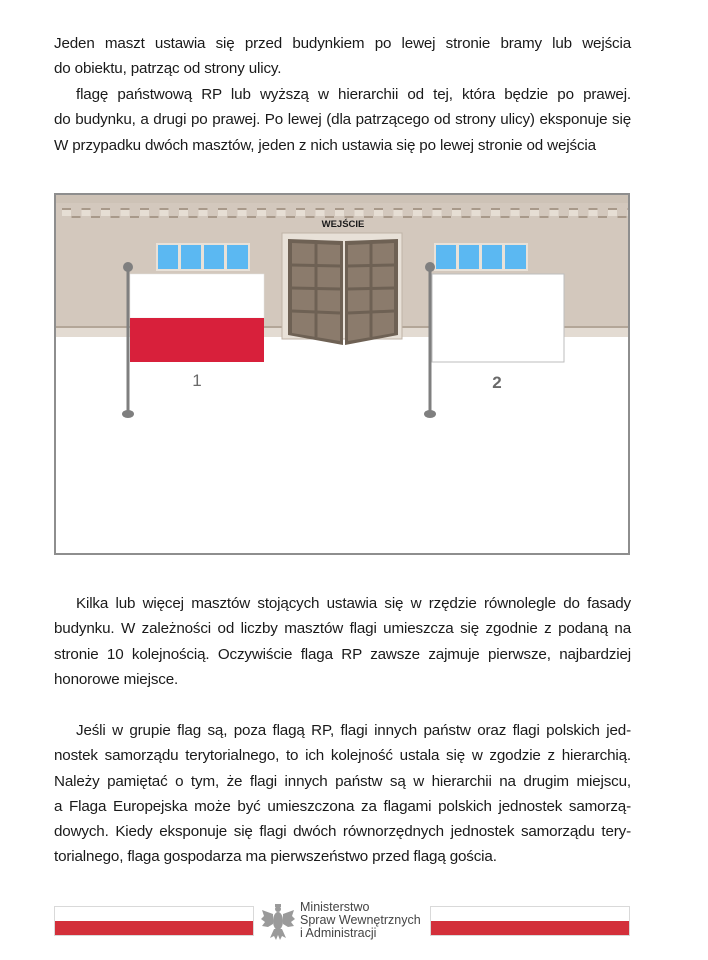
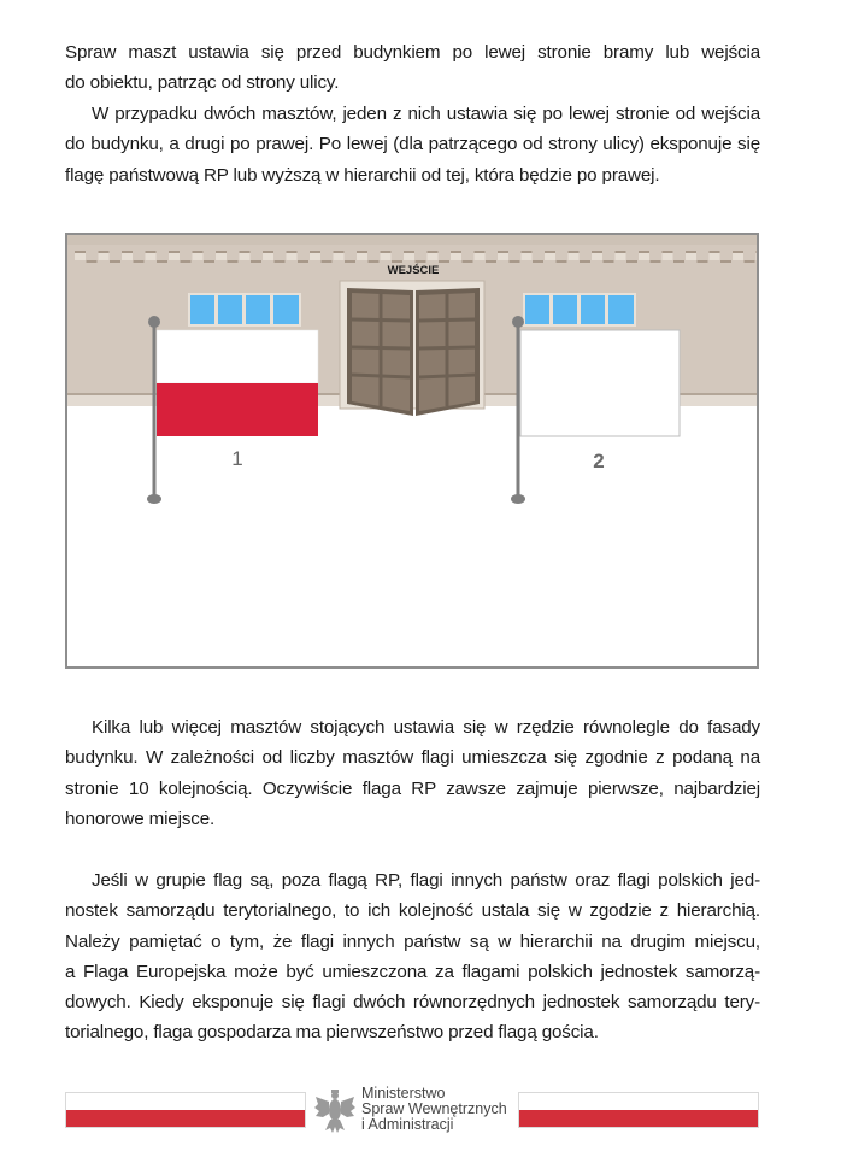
- Jeden maszt ustawia się przed budynkiem po lewej stronie bramy lub wejścia
+ Spraw maszt ustawia się przed budynkiem po lewej stronie bramy lub wejścia
  do obiektu, patrząc od strony ulicy.
- flagę państwową RP lub wyższą w hierarchii od tej, która będzie po prawej.
+ W przypadku dwóch masztów, jeden z nich ustawia się po lewej stronie od wejścia
  do budynku, a drugi po prawej. Po lewej (dla patrzącego od strony ulicy) eksponuje się
- W przypadku dwóch masztów, jeden z nich ustawia się po lewej stronie od wejścia
+ flagę państwową RP lub wyższą w hierarchii od tej, która będzie po prawej.
  WEJŚCIE
  1
  2
  Kilka lub więcej masztów stojących ustawia się w rzędzie równolegle do fasady
  budynku. W zależności od liczby masztów flagi umieszcza się zgodnie z podaną na
  stronie 10 kolejnością. Oczywiście flaga RP zawsze zajmuje pierwsze, najbardziej
  honorowe miejsce.
  Jeśli w grupie flag są, poza flagą RP, flagi innych państw oraz flagi polskich jed-
  nostek samorządu terytorialnego, to ich kolejność ustala się w zgodzie z hierarchią.
  Należy pamiętać o tym, że flagi innych państw są w hierarchii na drugim miejscu,
  a Flaga Europejska może być umieszczona za flagami polskich jednostek samorzą-
  dowych. Kiedy eksponuje się flagi dwóch równorzędnych jednostek samorządu tery-
  torialnego, flaga gospodarza ma pierwszeństwo przed flagą gościa.
  Ministerstwo
  Spraw Wewnętrznych
  i Administracji
